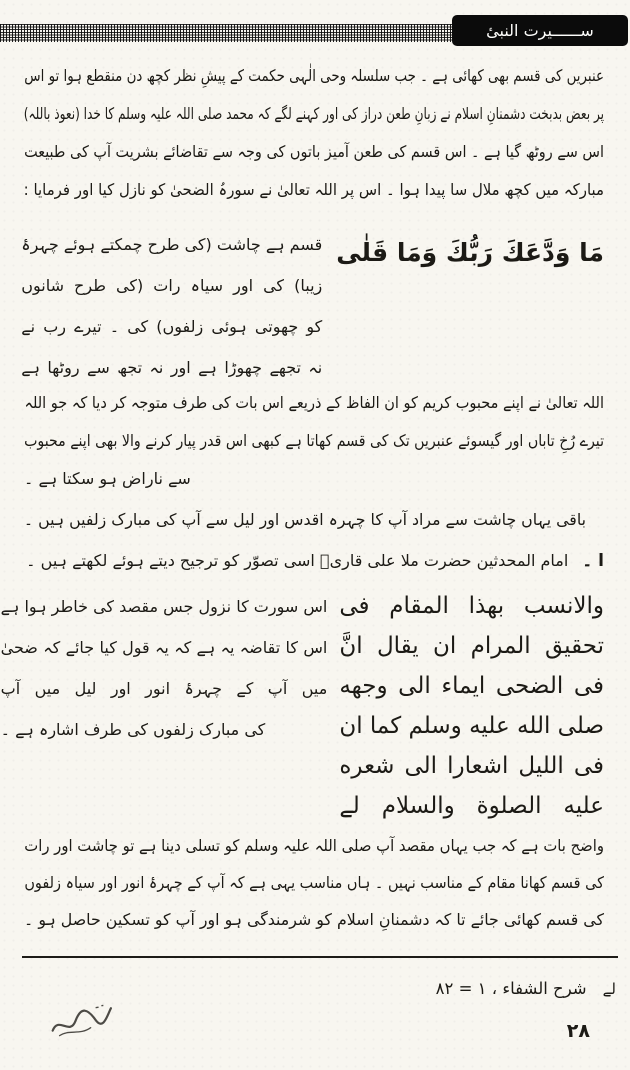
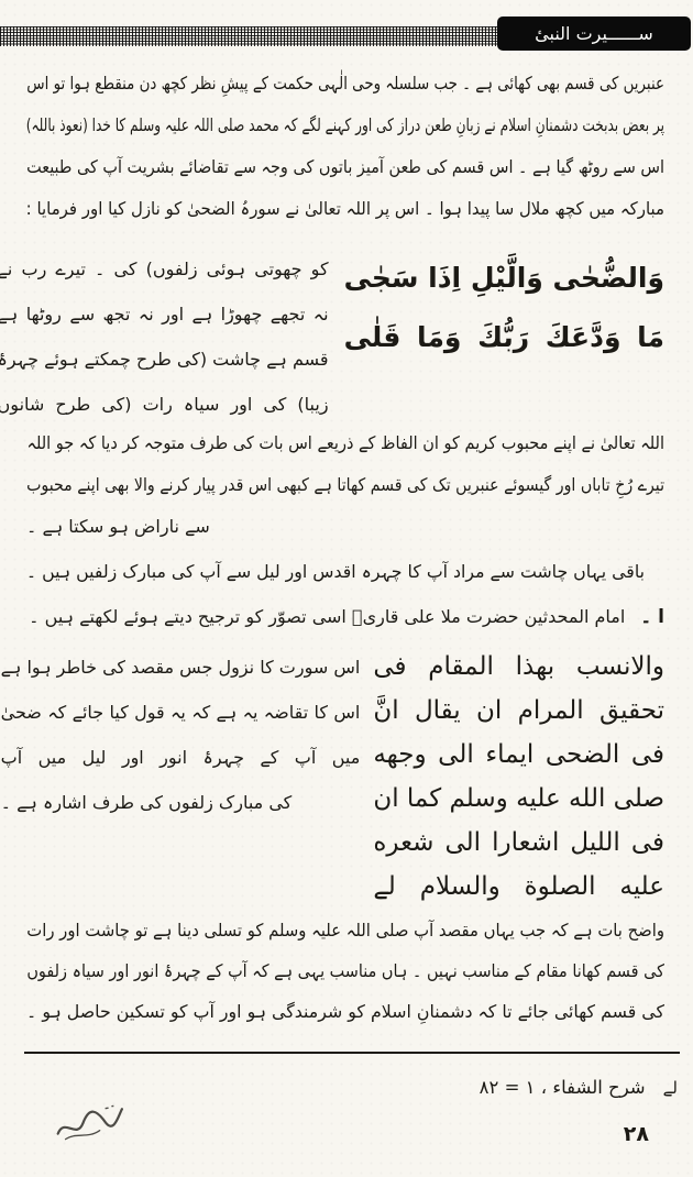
  ســــــیرت النبیٔ
  عنبریں کی قسم بھی کھائی ہے ۔ جب سلسلہ وحی الٰہی حکمت کے پیشِ نظر کچھ دن منقطع ہوا تو اس
  پر بعض بدبخت دشمنانِ اسلام نے زبانِ طعن دراز کی اور کہنے لگے کہ محمد صلی اللہ علیہ وسلم کا خدا (نعوذ باللہ)
  اس سے روٹھ گیا ہے ۔ اس قسم کی طعن آمیز باتوں کی وجہ سے تقاضائے بشریت آپ کی طبیعت
  مبارکہ میں کچھ ملال سا پیدا ہوا ۔ اس پر اللہ تعالیٰ نے سورہُ الضحیٰ کو نازل کیا اور فرمایا :
+ وَالضُّحٰى وَالَّيْلِ اِذَا سَجٰى
  مَا وَدَّعَكَ رَبُّكَ وَمَا قَلٰى
- قسم ہے چاشت (کی طرح چمکتے ہوئے چہرۂ
+ کو چھوتی ہوئی زلفوں) کی ۔ تیرے رب نے
- زیبا) کی اور سیاہ رات (کی طرح شانوں
+ نہ تجھے چھوڑا ہے اور نہ تجھ سے روٹھا ہے
- کو چھوتی ہوئی زلفوں) کی ۔ تیرے رب نے
+ قسم ہے چاشت (کی طرح چمکتے ہوئے چہرۂ
- نہ تجھے چھوڑا ہے اور نہ تجھ سے روٹھا ہے
+ زیبا) کی اور سیاہ رات (کی طرح شانوں
  اللہ تعالیٰ نے اپنے محبوب کریم کو ان الفاظ کے ذریعے اس بات کی طرف متوجہ کر دیا کہ جو اللہ
  تیرے رُخِ تاباں اور گیسوئے عنبریں تک کی قسم کھاتا ہے کبھی اس قدر پیار کرنے والا بھی اپنے محبوب
  سے ناراض ہو سکتا ہے ۔
  باقی یہاں چاشت سے مراد آپ کا چہرہ اقدس اور لیل سے آپ کی مبارک زلفیں ہیں ۔
  ا ۔امام المحدثین حضرت ملا علی قاریؒ اسی تصوّر کو ترجیح دیتے ہوئے لکھتے ہیں ۔
  والانسب بهذا المقام فى
  تحقيق المرام ان يقال انَّ
  فى الضحى ايماء الى وجهه
  صلى الله عليه وسلم كما ان
  فى الليل اشعارا الى شعره
  عليه الصلوة والسلام لے
  اس سورت کا نزول جس مقصد کی خاطر ہوا ہے
  اس کا تقاضہ یہ ہے کہ یہ قول کیا جائے کہ ضحیٰ
  میں آپ کے چہرۂ انور اور لیل میں آپ
  کی مبارک زلفوں کی طرف اشارہ ہے ۔
  واضح بات ہے کہ جب یہاں مقصد آپ صلی اللہ علیہ وسلم کو تسلی دینا ہے تو چاشت اور رات
  کی قسم کھانا مقام کے مناسب نہیں ۔ ہاں مناسب یہی ہے کہ آپ کے چہرۂ انور اور سیاہ زلفوں
  کی قسم کھائی جائے تا کہ دشمنانِ اسلام کو شرمندگی ہو اور آپ کو تسکین حاصل ہو ۔
  لےشرح الشفاء ، ۱ = ۸۲
  ۲۸
